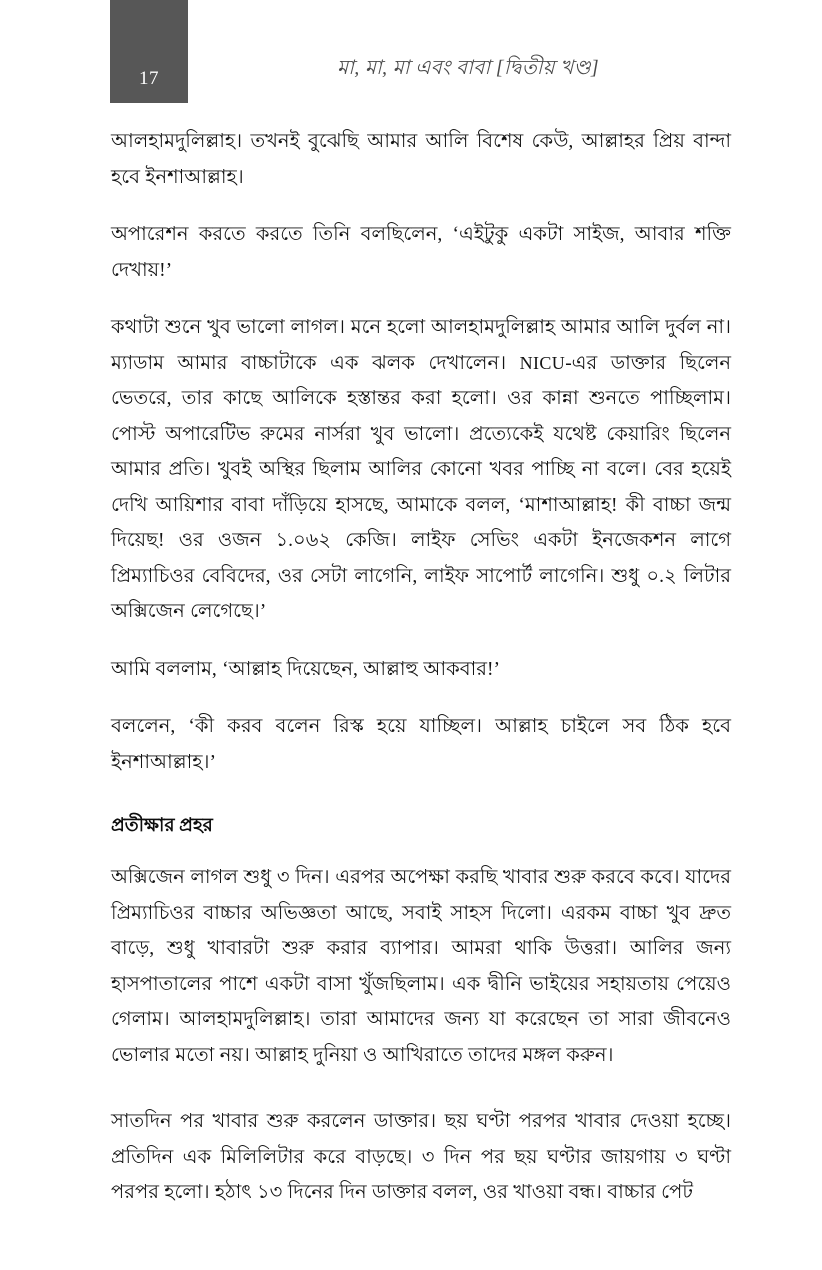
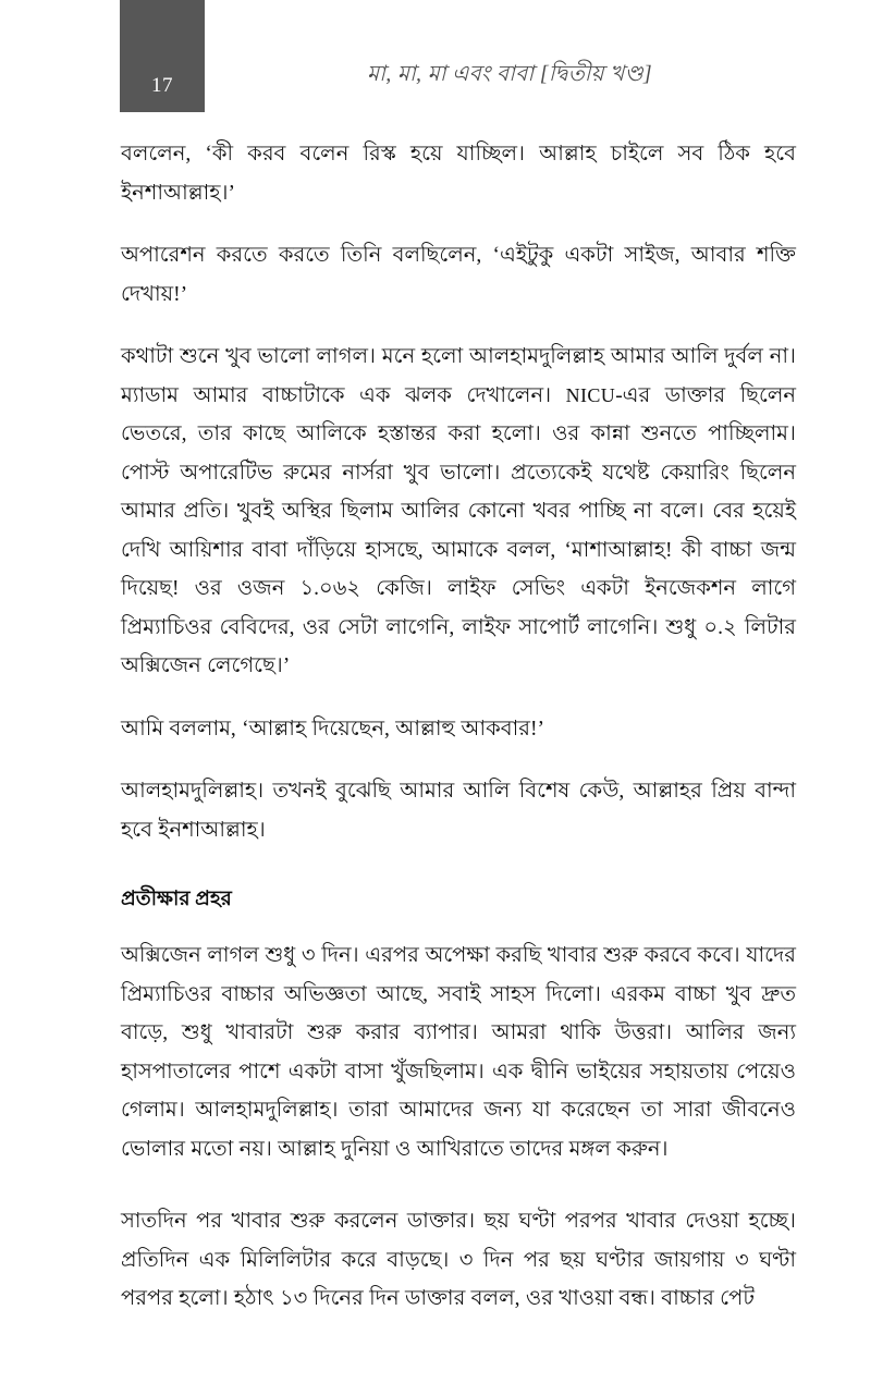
  17
  মা, মা, মা এবং বাবা [দ্বিতীয় খণ্ড]
- আলহামদুলিল্লাহ। তখনই বুঝেছি আমার আলি বিশেষ কেউ, আল্লাহর প্রিয় বান্দা হবে ইনশাআল্লাহ।
+ বললেন, ‘কী করব বলেন রিস্ক হয়ে যাচ্ছিল। আল্লাহ চাইলে সব ঠিক হবে ইনশাআল্লাহ।’
  অপারেশন করতে করতে তিনি বলছিলেন, ‘এইটুকু একটা সাইজ, আবার শক্তি দেখায়!’
  কথাটা শুনে খুব ভালো লাগল। মনে হলো আলহামদুলিল্লাহ আমার আলি দুর্বল না। ম্যাডাম আমার বাচ্চাটাকে এক ঝলক দেখালেন। NICU-এর ডাক্তার ছিলেন ভেতরে, তার কাছে আলিকে হস্তান্তর করা হলো। ওর কান্না শুনতে পাচ্ছিলাম। পোস্ট অপারেটিভ রুমের নার্সরা খুব ভালো। প্রত্যেকেই যথেষ্ট কেয়ারিং ছিলেন আমার প্রতি। খুবই অস্থির ছিলাম আলির কোনো খবর পাচ্ছি না বলে। বের হয়েই দেখি আয়িশার বাবা দাঁড়িয়ে হাসছে, আমাকে বলল, ‘মাশাআল্লাহ! কী বাচ্চা জন্ম দিয়েছ! ওর ওজন ১.০৬২ কেজি। লাইফ সেভিং একটা ইনজেকশন লাগে প্রিম্যাচিওর বেবিদের, ওর সেটা লাগেনি, লাইফ সাপোর্ট লাগেনি। শুধু ০.২ লিটার অক্সিজেন লেগেছে।’
  আমি বললাম, ‘আল্লাহ দিয়েছেন, আল্লাহু আকবার!’
- বললেন, ‘কী করব বলেন রিস্ক হয়ে যাচ্ছিল। আল্লাহ চাইলে সব ঠিক হবে ইনশাআল্লাহ।’
+ আলহামদুলিল্লাহ। তখনই বুঝেছি আমার আলি বিশেষ কেউ, আল্লাহর প্রিয় বান্দা হবে ইনশাআল্লাহ।
  প্রতীক্ষার প্রহর
  অক্সিজেন লাগল শুধু ৩ দিন। এরপর অপেক্ষা করছি খাবার শুরু করবে কবে। যাদের প্রিম্যাচিওর বাচ্চার অভিজ্ঞতা আছে, সবাই সাহস দিলো। এরকম বাচ্চা খুব দ্রুত বাড়ে, শুধু খাবারটা শুরু করার ব্যাপার। আমরা থাকি উত্তরা। আলির জন্য হাসপাতালের পাশে একটা বাসা খুঁজছিলাম। এক দ্বীনি ভাইয়ের সহায়তায় পেয়েও গেলাম। আলহামদুলিল্লাহ। তারা আমাদের জন্য যা করেছেন তা সারা জীবনেও ভোলার মতো নয়। আল্লাহ দুনিয়া ও আখিরাতে তাদের মঙ্গল করুন।
  সাতদিন পর খাবার শুরু করলেন ডাক্তার। ছয় ঘণ্টা পরপর খাবার দেওয়া হচ্ছে। প্রতিদিন এক মিলিলিটার করে বাড়ছে। ৩ দিন পর ছয় ঘণ্টার জায়গায় ৩ ঘণ্টা পরপর হলো। হঠাৎ ১৩ দিনের দিন ডাক্তার বলল, ওর খাওয়া বন্ধ। বাচ্চার পেট
